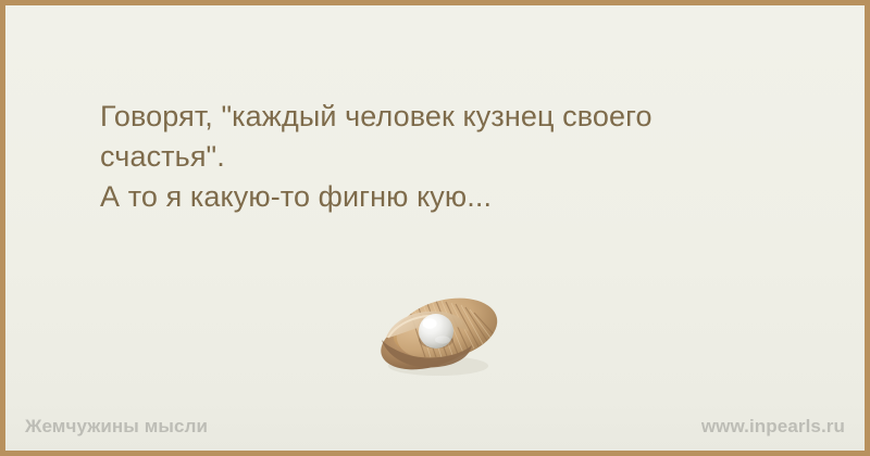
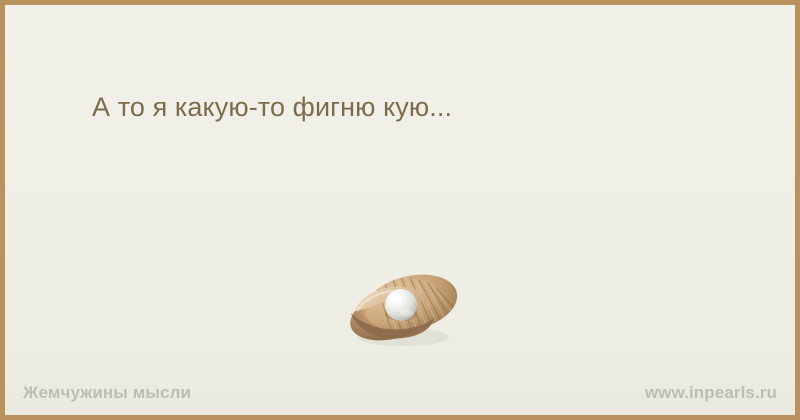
- Говорят, "каждый человек кузнец своего
- счастья".
  А то я какую-то фигню кую...
  Жемчужины мысли
  www.inpearls.ru
